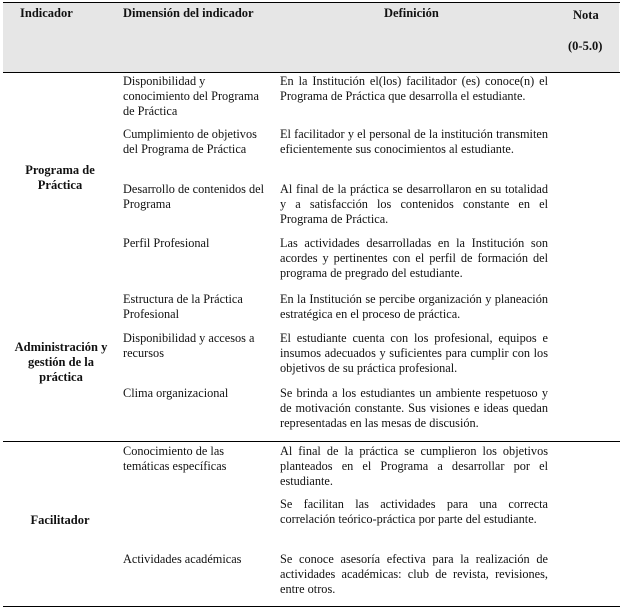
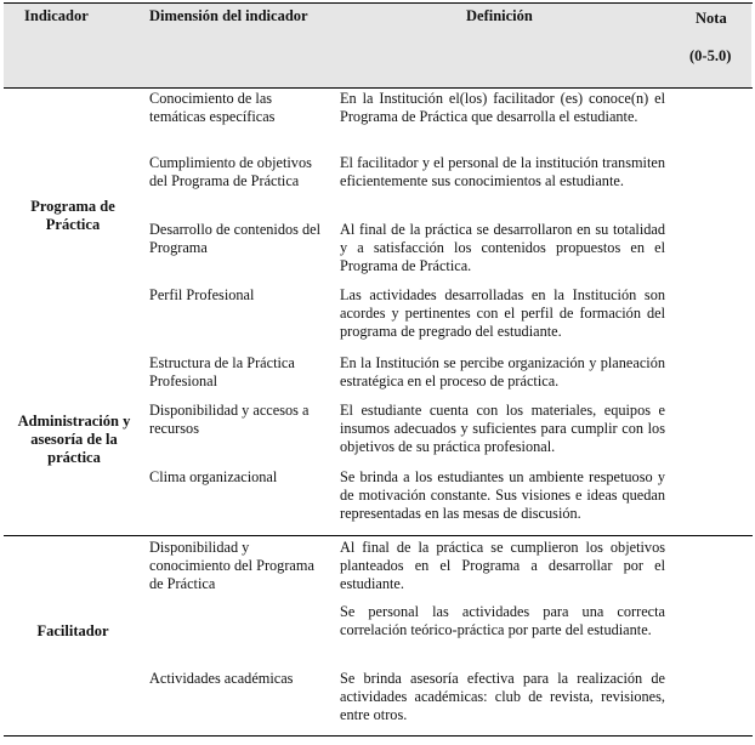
  Indicador
  Dimensión del indicador
  Definición
  Nota
  (0-5.0)
  Programa de Práctica
- Administración y gestión de la práctica
+ Administración y asesoría de la práctica
- Disponibilidad y conocimiento del Programa de Práctica
+ Conocimiento de las temáticas específicas
  En la Institución el(los) facilitador (es) conoce(n) el Programa de Práctica que desarrolla el estudiante.
  Cumplimiento de objetivos del Programa de Práctica
  El facilitador y el personal de la institución transmiten eficientemente sus conocimientos al estudiante.
  Desarrollo de contenidos del Programa
- Al final de la práctica se desarrollaron en su totalidad y a satisfacción los contenidos constante en el Programa de Práctica.
+ Al final de la práctica se desarrollaron en su totalidad y a satisfacción los contenidos propuestos en el Programa de Práctica.
  Perfil Profesional
  Las actividades desarrolladas en la Institución son acordes y pertinentes con el perfil de formación del programa de pregrado del estudiante.
  Estructura de la Práctica Profesional
  En la Institución se percibe organización y planeación estratégica en el proceso de práctica.
  Disponibilidad y accesos a recursos
- El estudiante cuenta con los profesional, equipos e insumos adecuados y suficientes para cumplir con los objetivos de su práctica profesional.
+ El estudiante cuenta con los materiales, equipos e insumos adecuados y suficientes para cumplir con los objetivos de su práctica profesional.
  Clima organizacional
  Se brinda a los estudiantes un ambiente respetuoso y de motivación constante. Sus visiones e ideas quedan representadas en las mesas de discusión.
  Facilitador
- Conocimiento de las temáticas específicas
+ Disponibilidad y conocimiento del Programa de Práctica
  Al final de la práctica se cumplieron los objetivos planteados en el Programa a desarrollar por el estudiante.
- Se facilitan las actividades para una correcta correlación teórico-práctica por parte del estudiante.
+ Se personal las actividades para una correcta correlación teórico-práctica por parte del estudiante.
  Actividades académicas
- Se conoce asesoría efectiva para la realización de actividades académicas: club de revista, revisiones, entre otros.
+ Se brinda asesoría efectiva para la realización de actividades académicas: club de revista, revisiones, entre otros.
